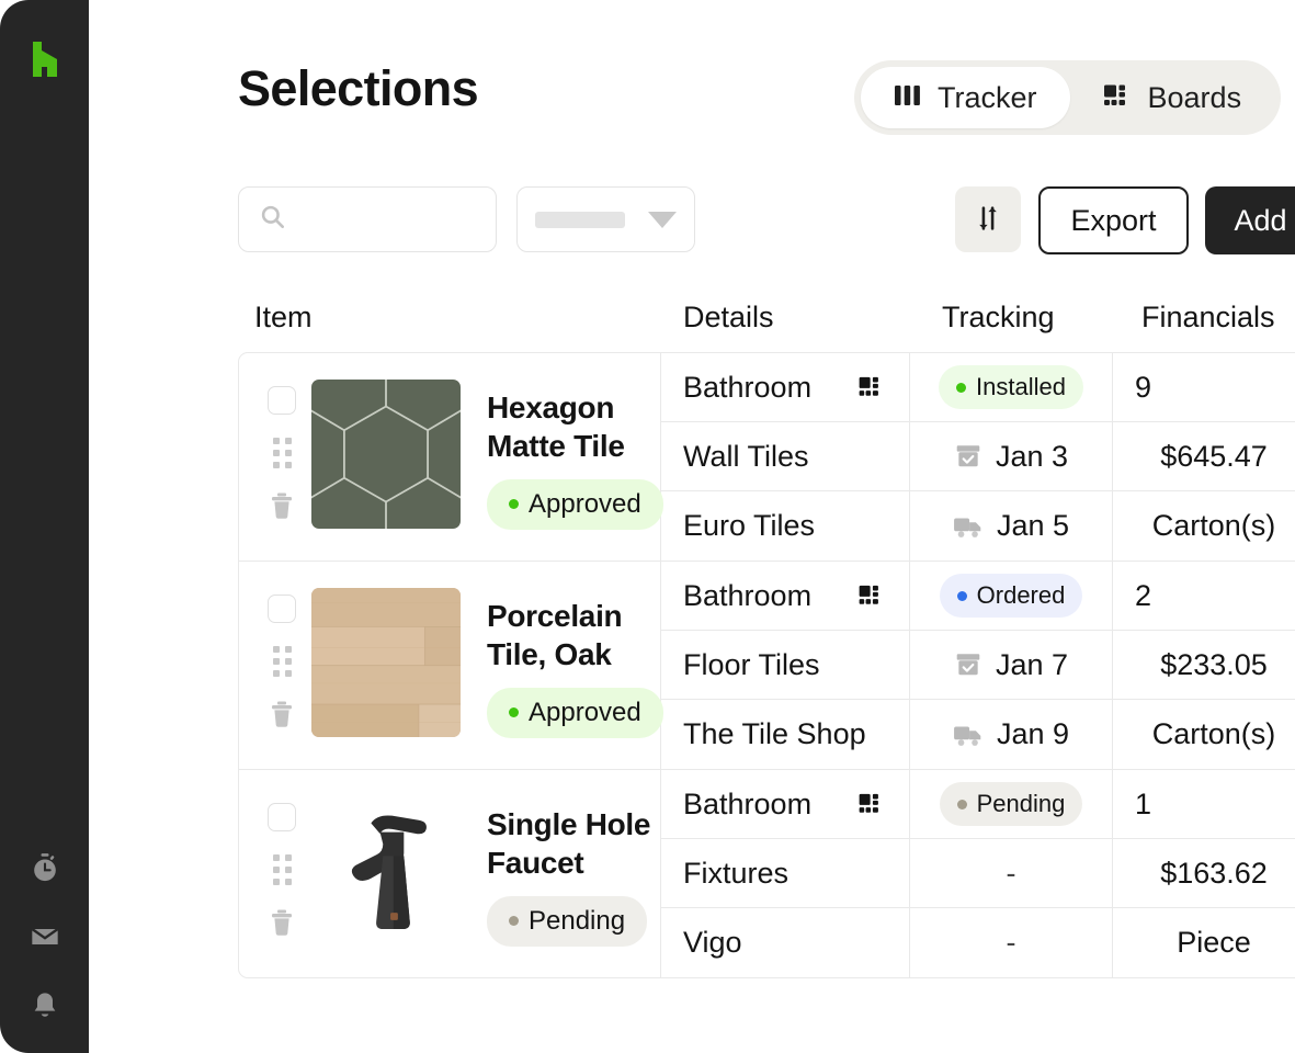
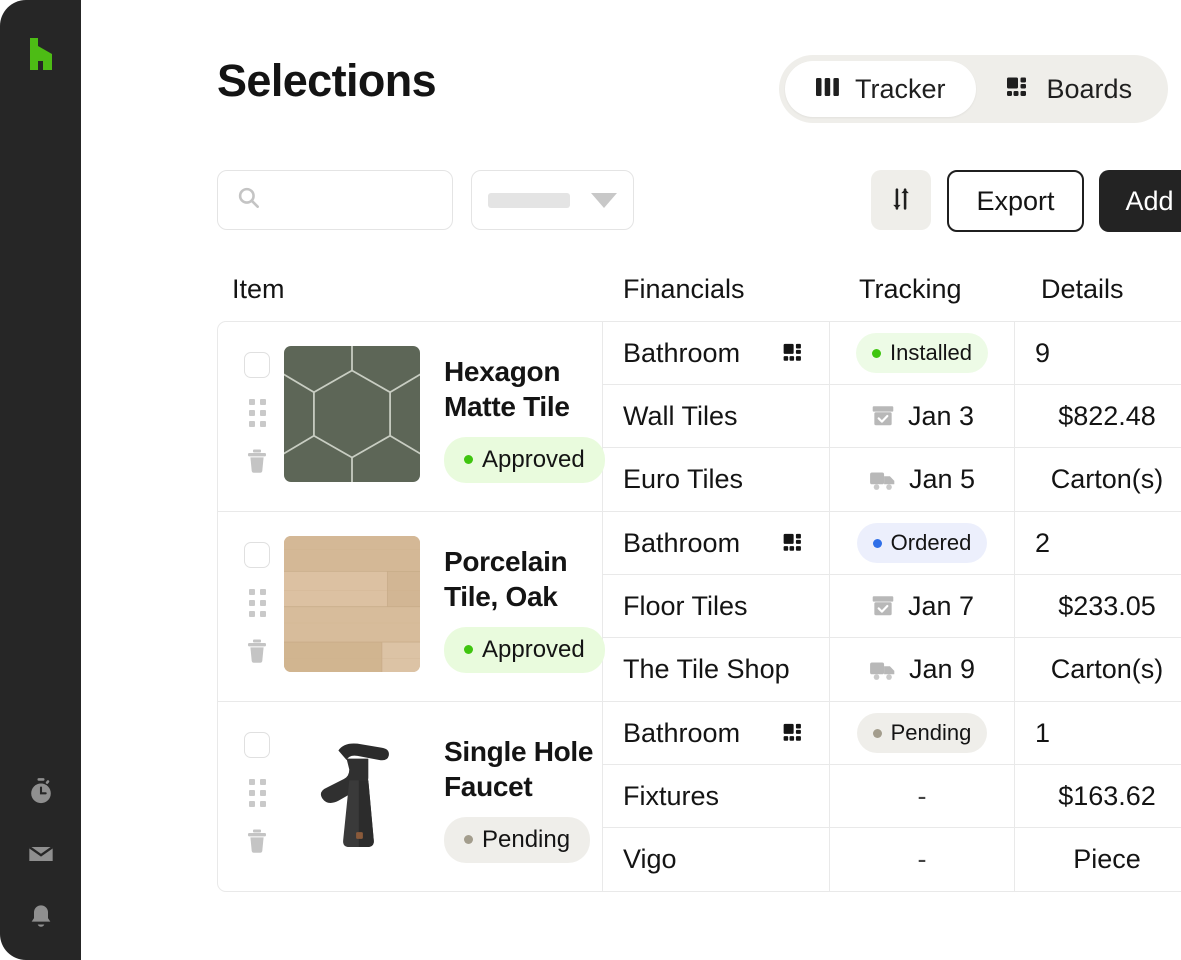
  Selections
  Tracker
  Boards
  Export
  Add
  Item
- Details
+ Financials
  Tracking
- Financials
+ Details
  Hexagon Matte Tile
  Approved
  Bathroom
  Wall Tiles
  Euro Tiles
  Installed
  Jan 3
  Jan 5
  9
- $645.47
+ $822.48
  Carton(s)
  Porcelain Tile, Oak
  Approved
  Bathroom
  Floor Tiles
  The Tile Shop
  Ordered
  Jan 7
  Jan 9
  2
  $233.05
  Carton(s)
  Single Hole Faucet
  Pending
  Bathroom
  Fixtures
  Vigo
  Pending
  -
  -
  1
  $163.62
  Piece
